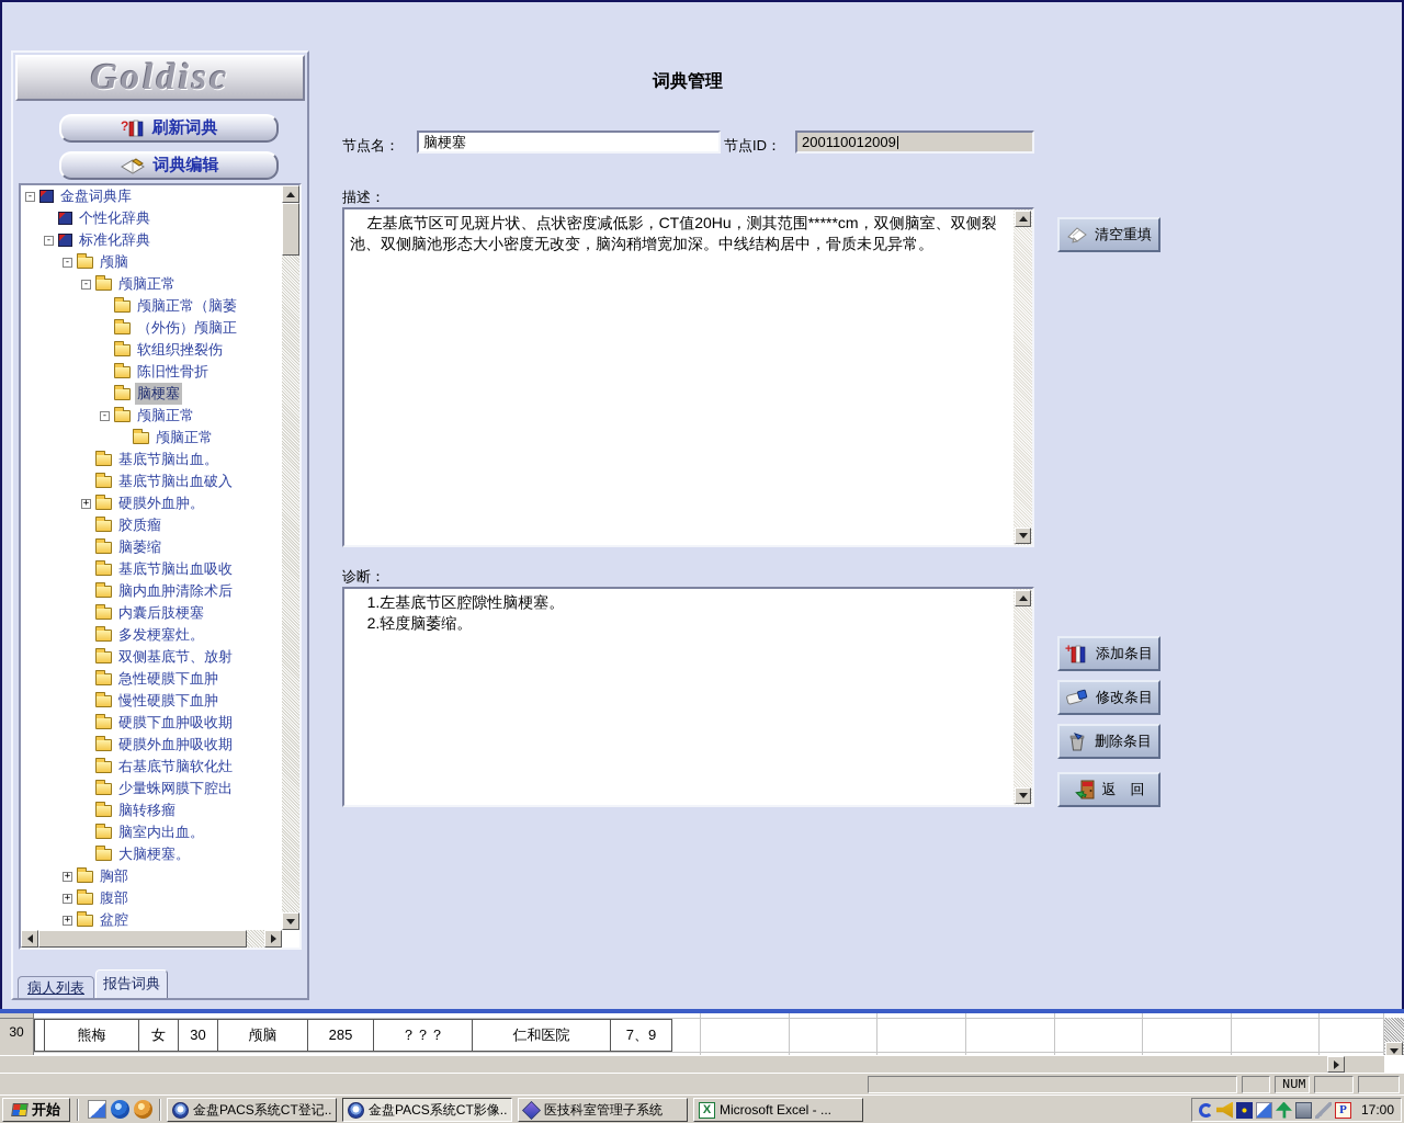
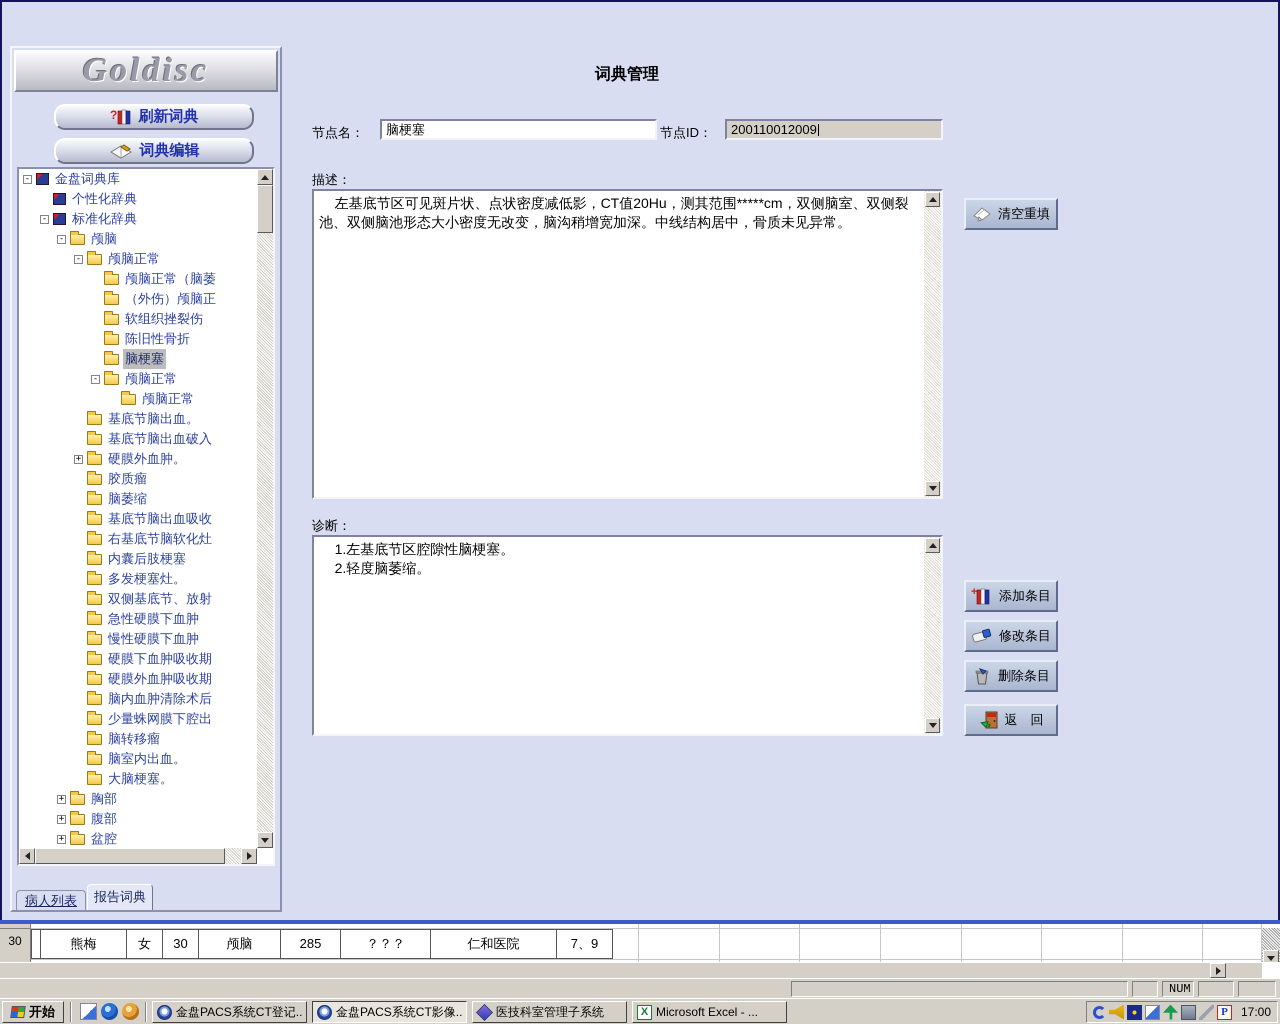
  Goldisc
  ?
  刷新词典
  词典编辑
  -
  金盘词典库
  个性化辞典
  -
  标准化辞典
  -
  颅脑
  -
  颅脑正常
  颅脑正常（脑萎
  （外伤）颅脑正
  软组织挫裂伤
  陈旧性骨折
  脑梗塞
  -
  颅脑正常
  颅脑正常
  基底节脑出血。
  基底节脑出血破入
  +
  硬膜外血肿。
  胶质瘤
  脑萎缩
  基底节脑出血吸收
- 脑内血肿清除术后
+ 右基底节脑软化灶
  内囊后肢梗塞
  多发梗塞灶。
  双侧基底节、放射
  急性硬膜下血肿
  慢性硬膜下血肿
  硬膜下血肿吸收期
  硬膜外血肿吸收期
- 右基底节脑软化灶
+ 脑内血肿清除术后
  少量蛛网膜下腔出
  脑转移瘤
  脑室内出血。
  大脑梗塞。
  +
  胸部
  +
  腹部
  +
  盆腔
  病人列表
  报告词典
  词典管理
  节点名：
  脑梗塞
  节点ID：
  200110012009
  描述：
  左基底节区可见斑片状、点状密度减低影，CT值20Hu，测其范围*****cm，双侧脑室、双侧裂池、双侧脑池形态大小密度无改变，脑沟稍增宽加深。中线结构居中，骨质未见异常。
  清空重填
  诊断：
  1.左基底节区腔隙性脑梗塞。
  2.轻度脑萎缩。
  +
  添加条目
  修改条目
  删除条目
  返 回
  30
  熊梅
  女
  30
  颅脑
  285
  ？？？
  仁和医院
  7、9
  NUM
  开始
  金盘PACS系统CT登记..
  金盘PACS系统CT影像..
  医技科室管理子系统
  Microsoft Excel - ...
  17:00
